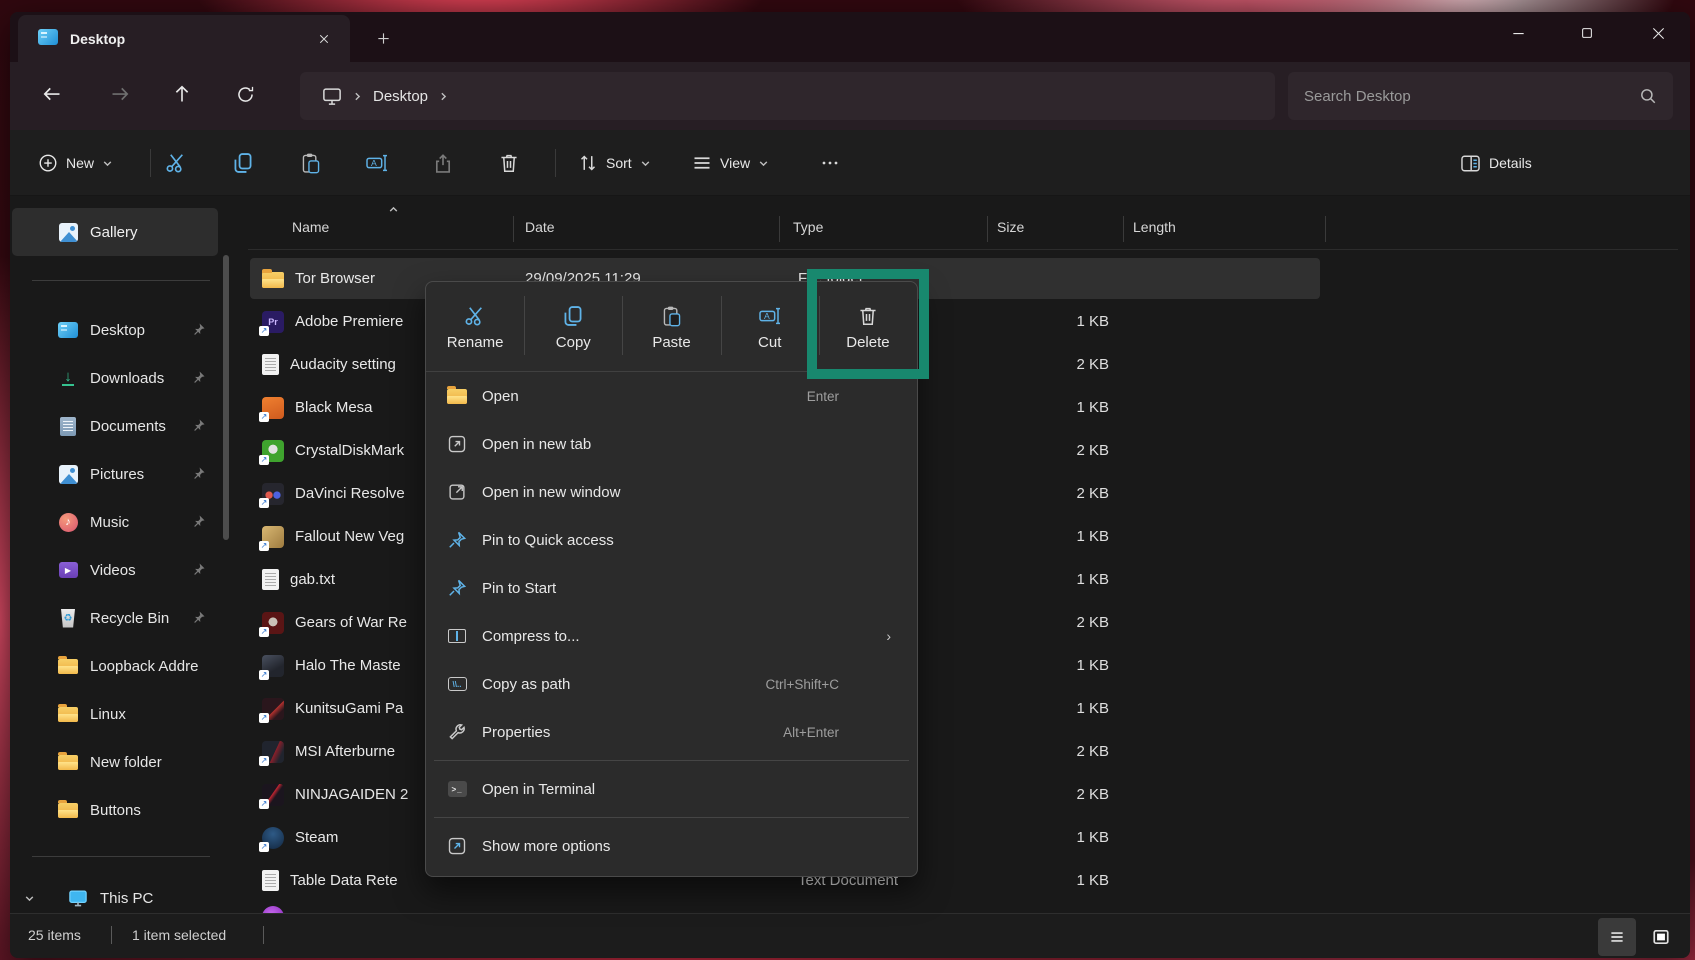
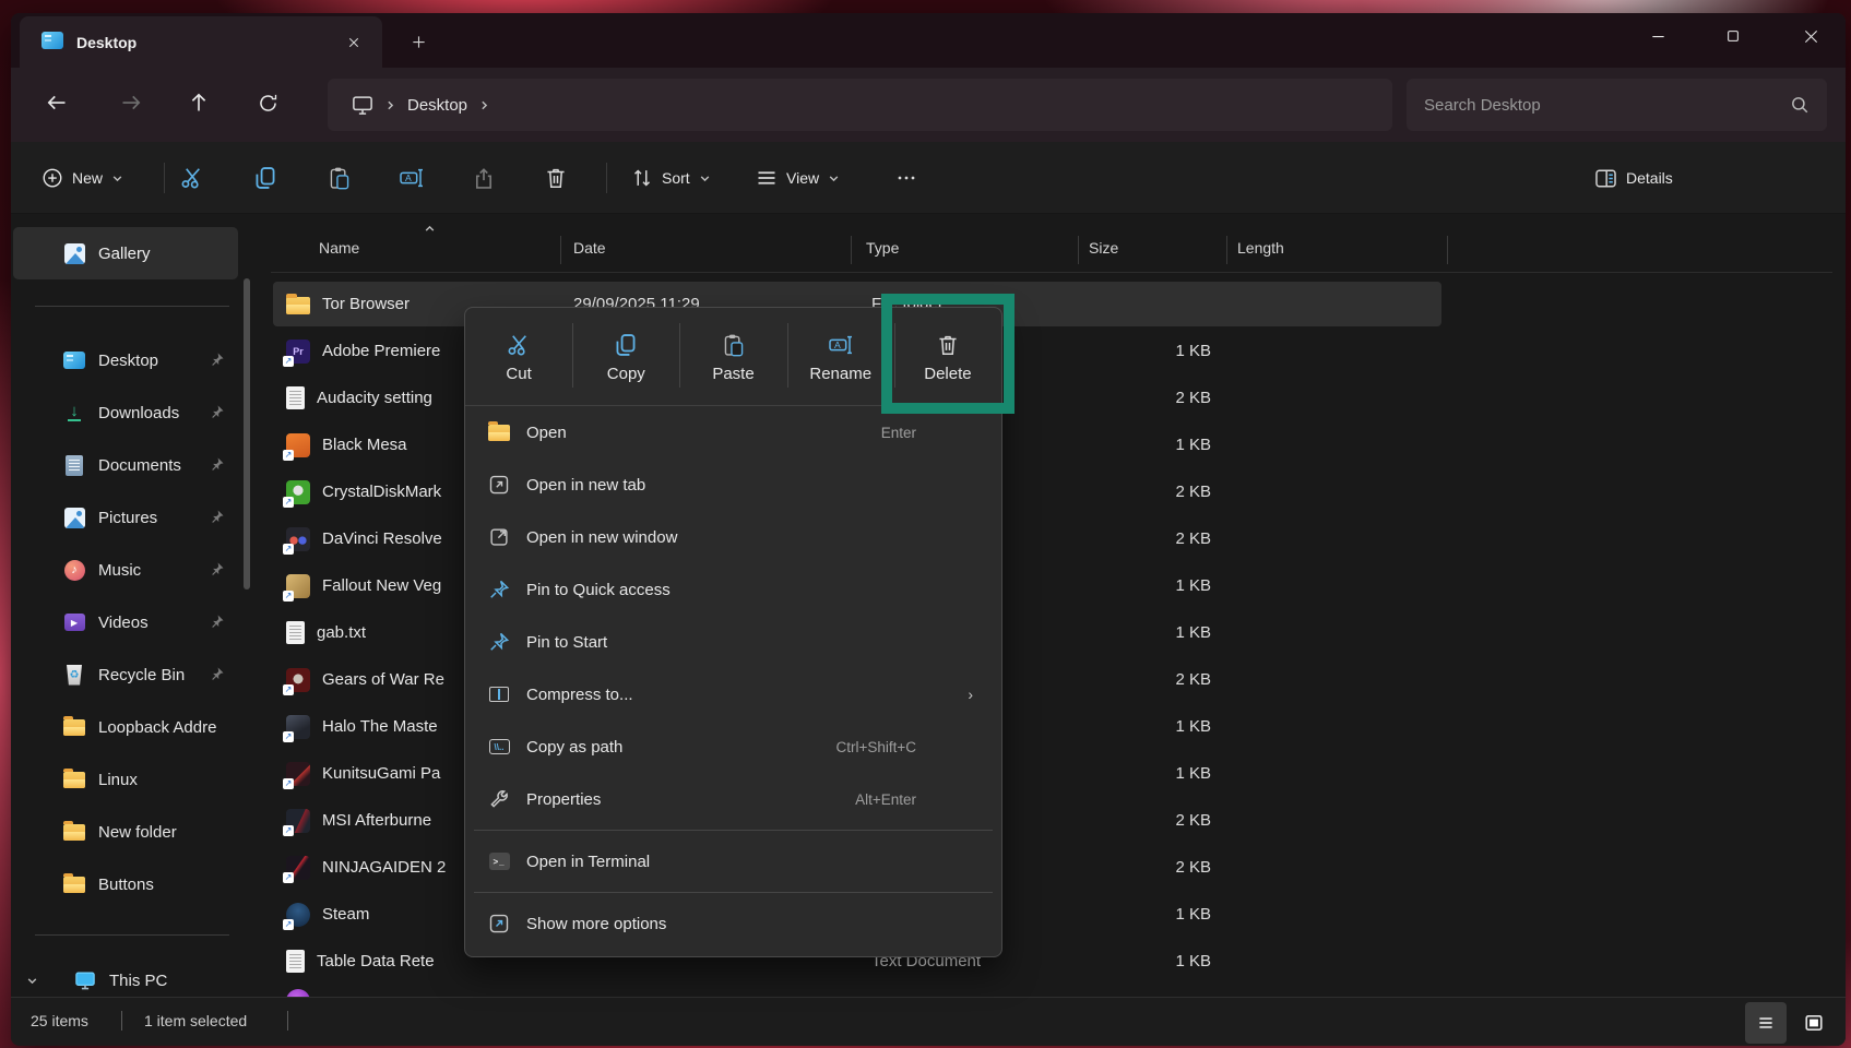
  Desktop
  Desktop
  Search Desktop
  New
  A
  Sort
  View
  Details
  Gallery
  Desktop
  ↓
  Downloads
  Documents
  Pictures
  ♪
  Music
  ▶
  Videos
  ♻
  Recycle Bin
  Loopback Addre
  Linux
  New folder
  Buttons
  This PC
  Name
  Date
  Type
  Size
  Length
  Tor Browser
  29/09/2025 11:29
  File folder
  Pr
  ↗
  Adobe Premiere
  1 KB
  Audacity setting
  2 KB
  ↗
  Black Mesa
  1 KB
  ↗
  CrystalDiskMark
  2 KB
  ↗
  DaVinci Resolve
  2 KB
  ↗
  Fallout New Veg
  1 KB
  gab.txt
  1 KB
  ↗
  Gears of War Re
  2 KB
  ↗
  Halo The Maste
  1 KB
  ↗
  KunitsuGami Pa
  1 KB
  ↗
  MSI Afterburne
  2 KB
  ↗
  NINJAGAIDEN 2
  2 KB
  ↗
  Steam
  1 KB
  Table Data Rete
  Text Document
  1 KB
  25 items
  1 item selected
- Rename
+ Cut
  Copy
  Paste
  A
- Cut
+ Rename
  Delete
  Open
  Enter
  Open in new tab
  Open in new window
  Pin to Quick access
  Pin to Start
  Compress to...
  ›
  \\..
  Copy as path
  Ctrl+Shift+C
  Properties
  Alt+Enter
  >_
  Open in Terminal
  Show more options
